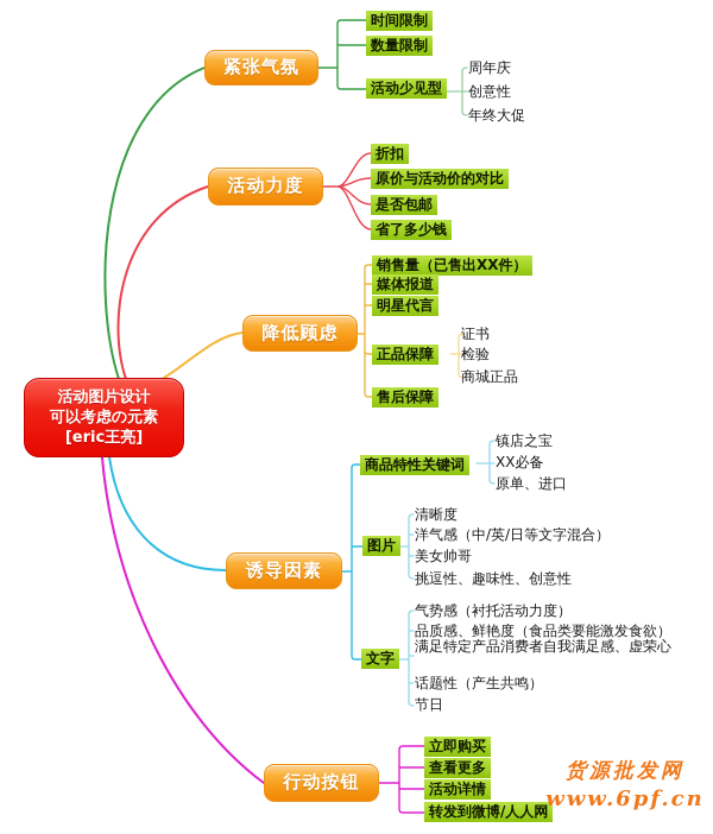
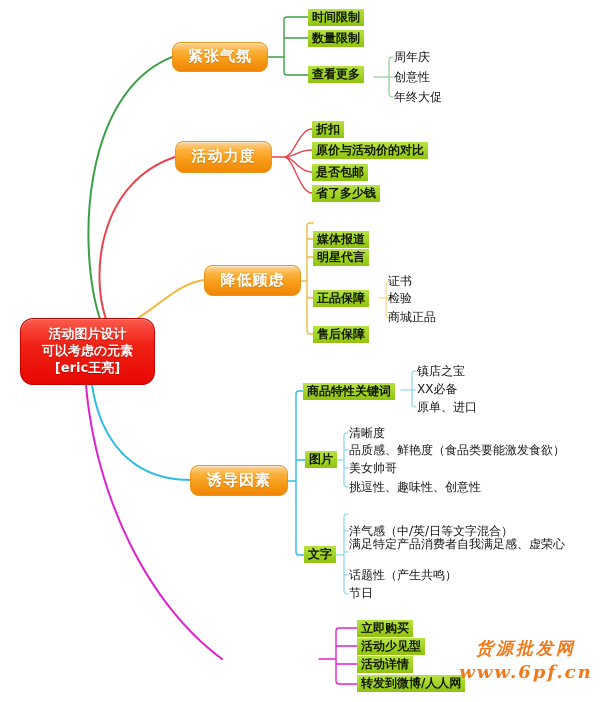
  活动图片设计
  可以考虑の元素
  [eric王亮]
  紧张气氛
  时间限制
  数量限制
- 活动少见型
+ 查看更多
  周年庆
  创意性
  年终大促
  活动力度
  折扣
  原价与活动价的对比
  是否包邮
  省了多少钱
  降低顾虑
- 销售量（已售出XX件）
  媒体报道
  明星代言
  正品保障
  售后保障
  证书
  检验
  商城正品
  诱导因素
  商品特性关键词
  镇店之宝
  XX必备
  原单、进口
  图片
  清晰度
- 洋气感（中/英/日等文字混合）
+ 品质感、鲜艳度（食品类要能激发食欲）
  美女帅哥
  挑逗性、趣味性、创意性
  文字
- 气势感（衬托活动力度）
- 品质感、鲜艳度（食品类要能激发食欲）
+ 洋气感（中/英/日等文字混合）
  满足特定产品消费者自我满足感、虚荣心
  话题性（产生共鸣）
  节日
- 行动按钮
  立即购买
- 查看更多
+ 活动少见型
  活动详情
  转发到微博/人人网
  货源批发网
  www.6pf.cn
